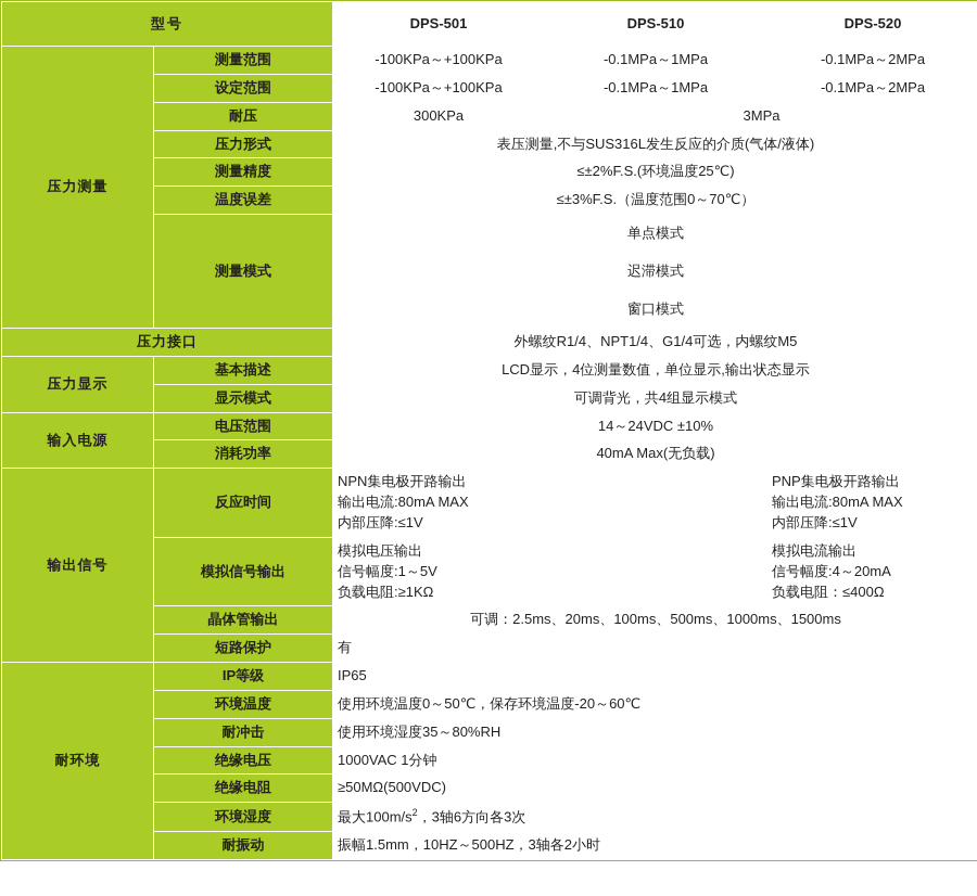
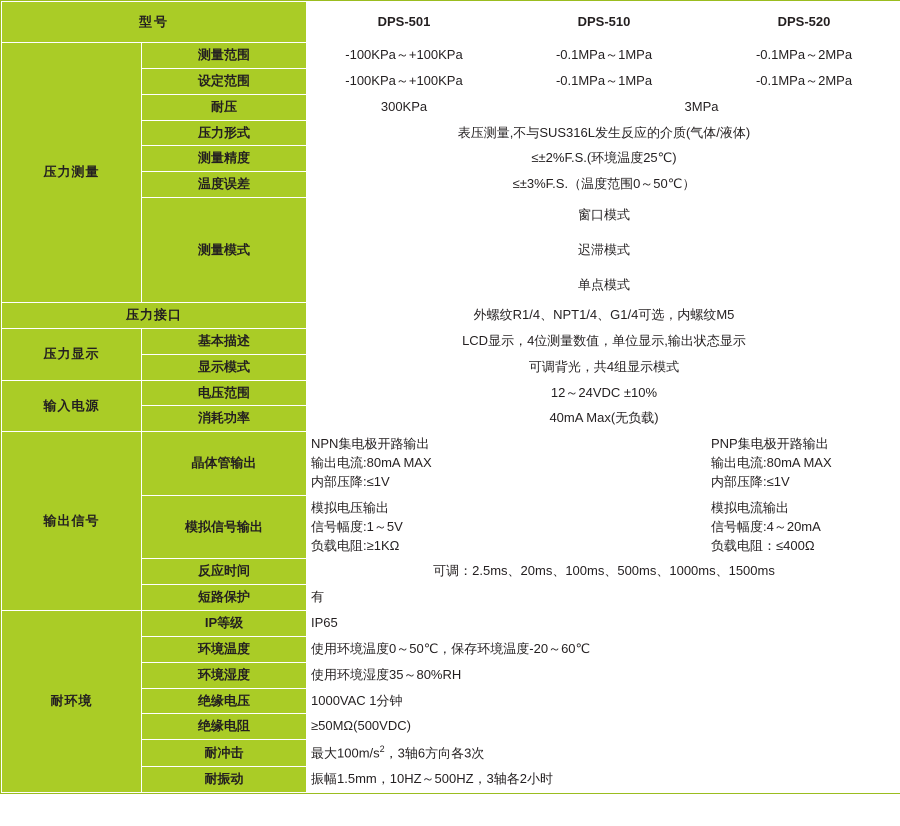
  型号	DPS-501	DPS-510	DPS-520
  压力测量	测量范围	-100KPa～+100KPa	-0.1MPa～1MPa	-0.1MPa～2MPa
  设定范围	-100KPa～+100KPa	-0.1MPa～1MPa	-0.1MPa～2MPa
  耐压	300KPa	3MPa
  压力形式	表压测量,不与SUS316L发生反应的介质(气体/液体)
  测量精度	≤±2%F.S.(环境温度25℃)
- 温度误差	≤±3%F.S.（温度范围0～70℃）
+ 温度误差	≤±3%F.S.（温度范围0～50℃）
- 测量模式	单点模式
+ 测量模式	窗口模式
  迟滞模式
- 窗口模式
+ 单点模式
  压力接口	外螺纹R1/4、NPT1/4、G1/4可选，内螺纹M5
  压力显示	基本描述	LCD显示，4位测量数值，单位显示,输出状态显示
  显示模式	可调背光，共4组显示模式
- 输入电源	电压范围	14～24VDC ±10%
+ 输入电源	电压范围	12～24VDC ±10%
  消耗功率	40mA Max(无负载)
- 输出信号	反应时间	NPN集电极开路输出 输出电流:80mA MAX 内部压降:≤1V	PNP集电极开路输出 输出电流:80mA MAX 内部压降:≤1V
+ 输出信号	晶体管输出	NPN集电极开路输出 输出电流:80mA MAX 内部压降:≤1V	PNP集电极开路输出 输出电流:80mA MAX 内部压降:≤1V
  模拟信号输出	模拟电压输出 信号幅度:1～5V 负载电阻:≥1KΩ	模拟电流输出 信号幅度:4～20mA 负载电阻：≤400Ω
- 晶体管输出	可调：2.5ms、20ms、100ms、500ms、1000ms、1500ms
+ 反应时间	可调：2.5ms、20ms、100ms、500ms、1000ms、1500ms
  短路保护	有
  耐环境	IP等级	IP65
  环境温度	使用环境温度0～50℃，保存环境温度-20～60℃
- 耐冲击	使用环境湿度35～80%RH
+ 环境湿度	使用环境湿度35～80%RH
  绝缘电压	1000VAC 1分钟
  绝缘电阻	≥50MΩ(500VDC)
- 环境湿度	最大100m/s2，3轴6方向各3次
+ 耐冲击	最大100m/s2，3轴6方向各3次
  耐振动	振幅1.5mm，10HZ～500HZ，3轴各2小时
